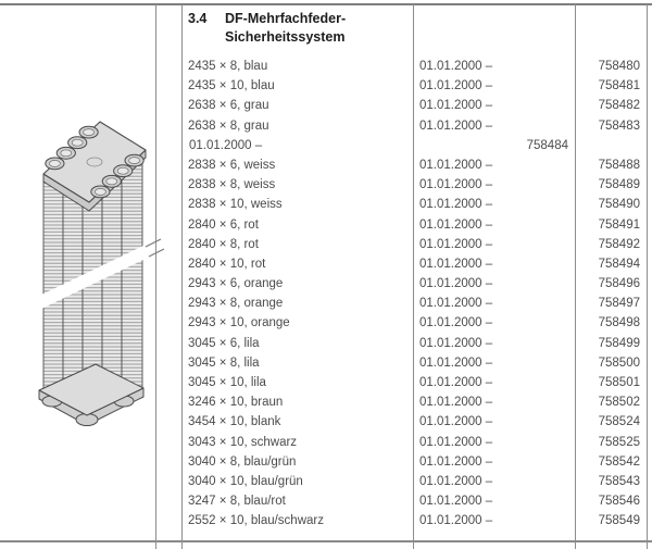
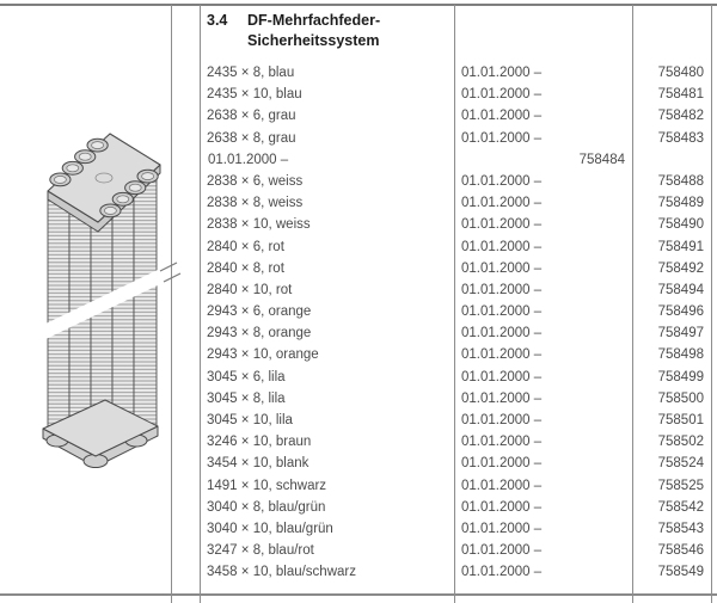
  3.4
  DF-Mehrfachfeder-
  Sicherheitssystem
  2435 × 8, blau
  01.01.2000 –
  758480
  2435 × 10, blau
  01.01.2000 –
  758481
  2638 × 6, grau
  01.01.2000 –
  758482
  2638 × 8, grau
  01.01.2000 –
  758483
  01.01.2000 –
  758484
  2838 × 6, weiss
  01.01.2000 –
  758488
  2838 × 8, weiss
  01.01.2000 –
  758489
  2838 × 10, weiss
  01.01.2000 –
  758490
  2840 × 6, rot
  01.01.2000 –
  758491
  2840 × 8, rot
  01.01.2000 –
  758492
  2840 × 10, rot
  01.01.2000 –
  758494
  2943 × 6, orange
  01.01.2000 –
  758496
  2943 × 8, orange
  01.01.2000 –
  758497
  2943 × 10, orange
  01.01.2000 –
  758498
  3045 × 6, lila
  01.01.2000 –
  758499
  3045 × 8, lila
  01.01.2000 –
  758500
  3045 × 10, lila
  01.01.2000 –
  758501
  3246 × 10, braun
  01.01.2000 –
  758502
  3454 × 10, blank
  01.01.2000 –
  758524
- 3043 × 10, schwarz
+ 1491 × 10, schwarz
  01.01.2000 –
  758525
  3040 × 8, blau/grün
  01.01.2000 –
  758542
  3040 × 10, blau/grün
  01.01.2000 –
  758543
  3247 × 8, blau/rot
  01.01.2000 –
  758546
- 2552 × 10, blau/schwarz
+ 3458 × 10, blau/schwarz
  01.01.2000 –
  758549
